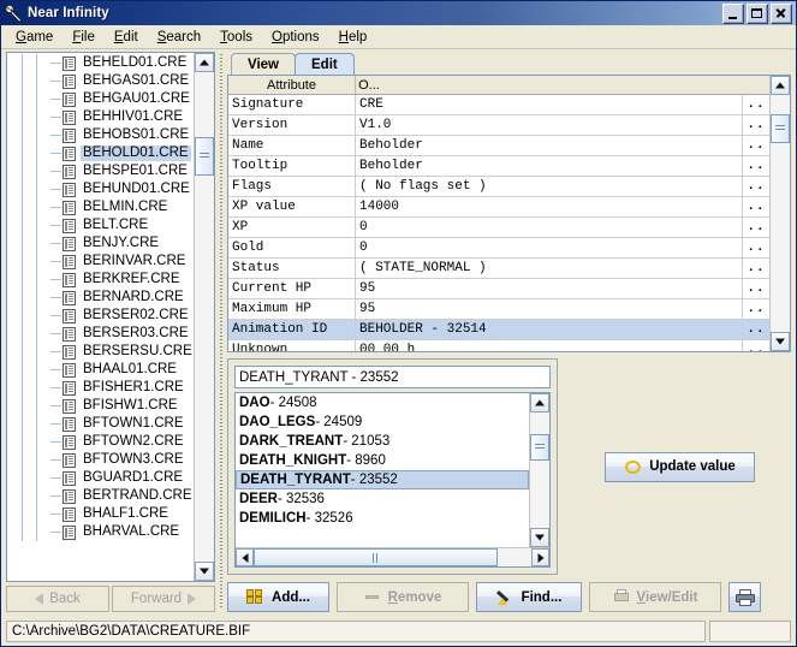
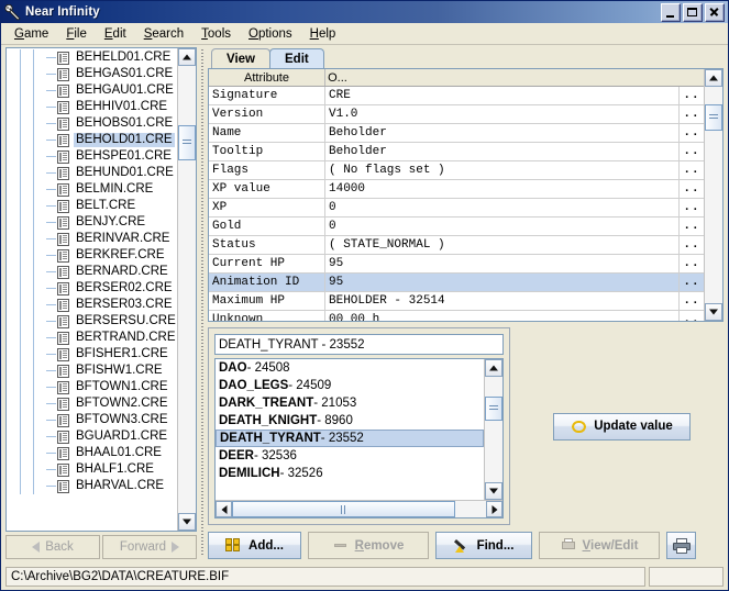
  Near Infinity
  Game
  File
  Edit
  Search
  Tools
  Options
  Help
  BEHELD01.CRE
  BEHGAS01.CRE
  BEHGAU01.CRE
  BEHHIV01.CRE
  BEHOBS01.CRE
  BEHOLD01.CRE
  BEHSPE01.CRE
  BEHUND01.CRE
  BELMIN.CRE
  BELT.CRE
  BENJY.CRE
  BERINVAR.CRE
  BERKREF.CRE
  BERNARD.CRE
  BERSER02.CRE
  BERSER03.CRE
  BERSERSU.CRE
- BHAAL01.CRE
+ BERTRAND.CRE
  BFISHER1.CRE
  BFISHW1.CRE
  BFTOWN1.CRE
  BFTOWN2.CRE
  BFTOWN3.CRE
  BGUARD1.CRE
- BERTRAND.CRE
+ BHAAL01.CRE
  BHALF1.CRE
  BHARVAL.CRE
  Back
  Forward
  View
  Edit
  Attribute
  O...
  Signature
  CRE
  ..
  Version
  V1.0
  ..
  Name
  Beholder
  ..
  Tooltip
  Beholder
  ..
  Flags
  ( No flags set )
  ..
  XP value
  14000
  ..
  XP
  0
  ..
  Gold
  0
  ..
  Status
  ( STATE_NORMAL )
  ..
  Current HP
  95
  ..
- Maximum HP
+ Animation ID
  95
  ..
- Animation ID
+ Maximum HP
  BEHOLDER - 32514
  ..
  Unknown
  00 00 h
  ..
  DEATH_TYRANT - 23552
  DAO
  - 24508
  DAO_LEGS
  - 24509
  DARK_TREANT
  - 21053
  DEATH_KNIGHT
  - 8960
  DEATH_TYRANT
  - 23552
  DEER
  - 32536
  DEMILICH
  - 32526
  Update value
  Add...
  Remove
  Find...
  View/Edit
  C:\Archive\BG2\DATA\CREATURE.BIF
